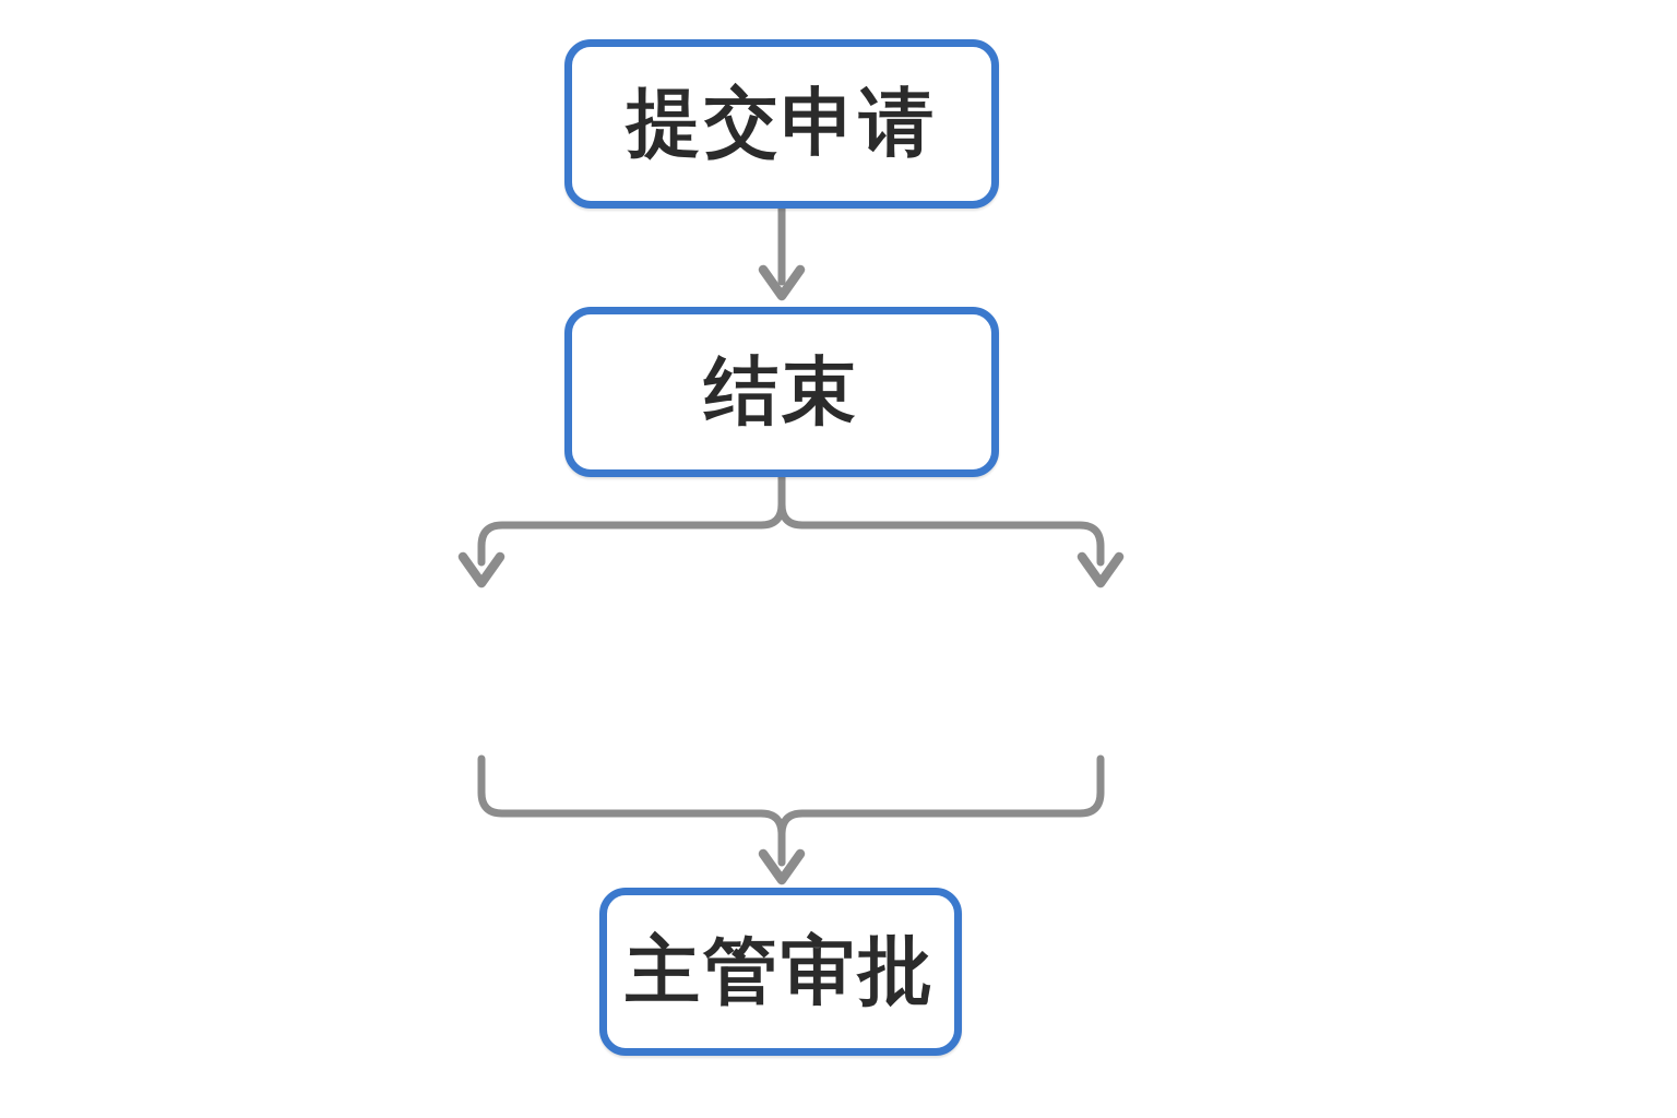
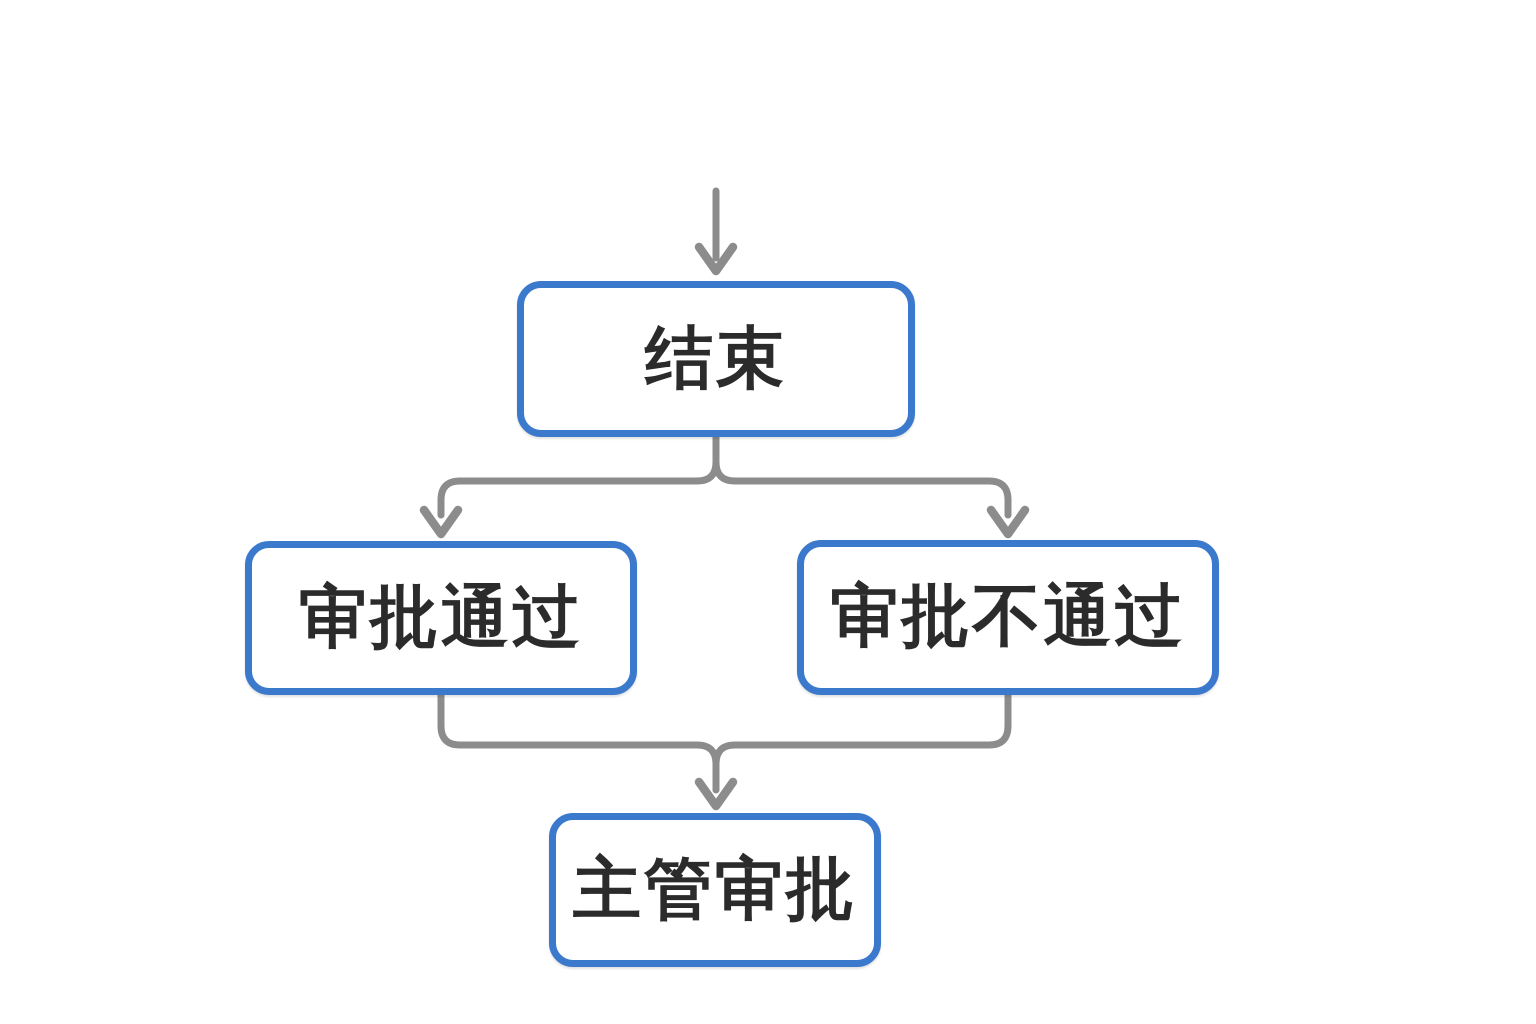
- 提交申请
  结束
+ 审批通过
+ 审批不通过
  主管审批
